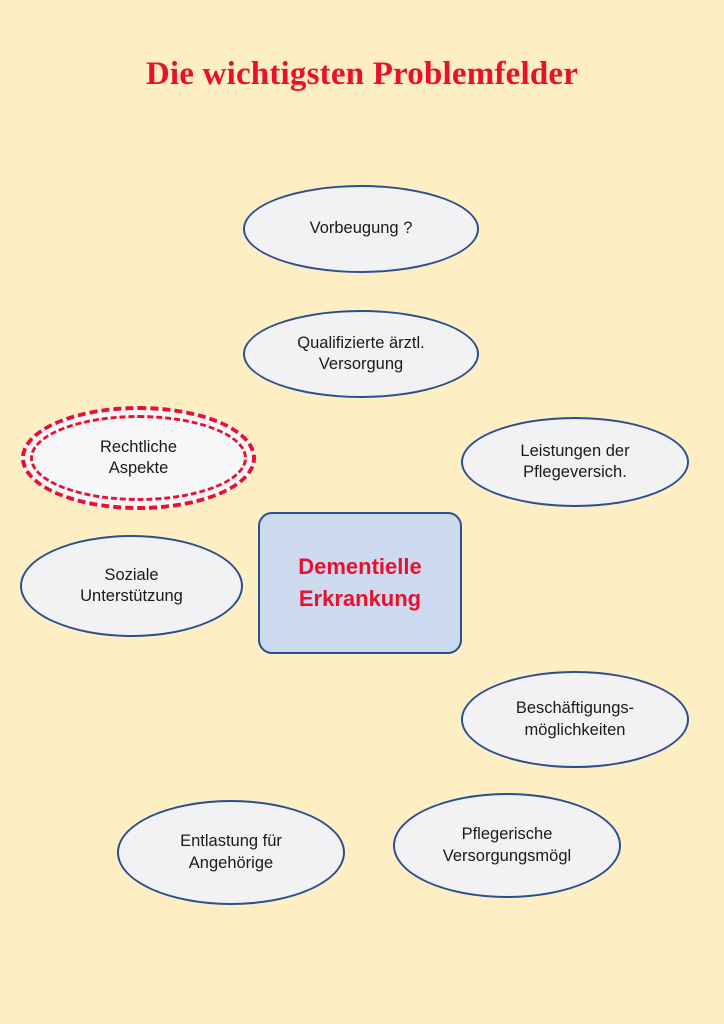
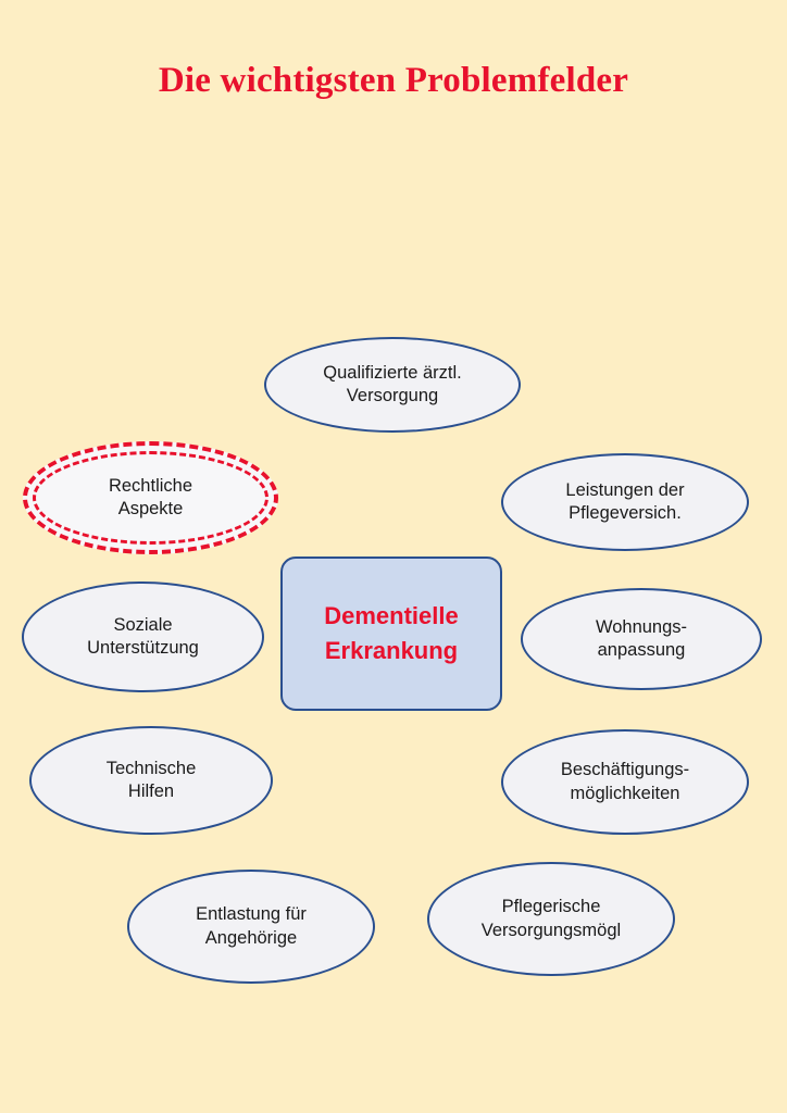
  Die wichtigsten Problemfelder
- Vorbeugung ?
  Qualifizierte ärztl.
  Versorgung
  Rechtliche
  Aspekte
  Leistungen der
  Pflegeversich.
  Soziale
  Unterstützung
  Dementielle
  Erkrankung
+ Wohnungs-
+ anpassung
+ Technische
+ Hilfen
  Beschäftigungs-
  möglichkeiten
  Entlastung für
  Angehörige
  Pflegerische
  Versorgungsmögl
